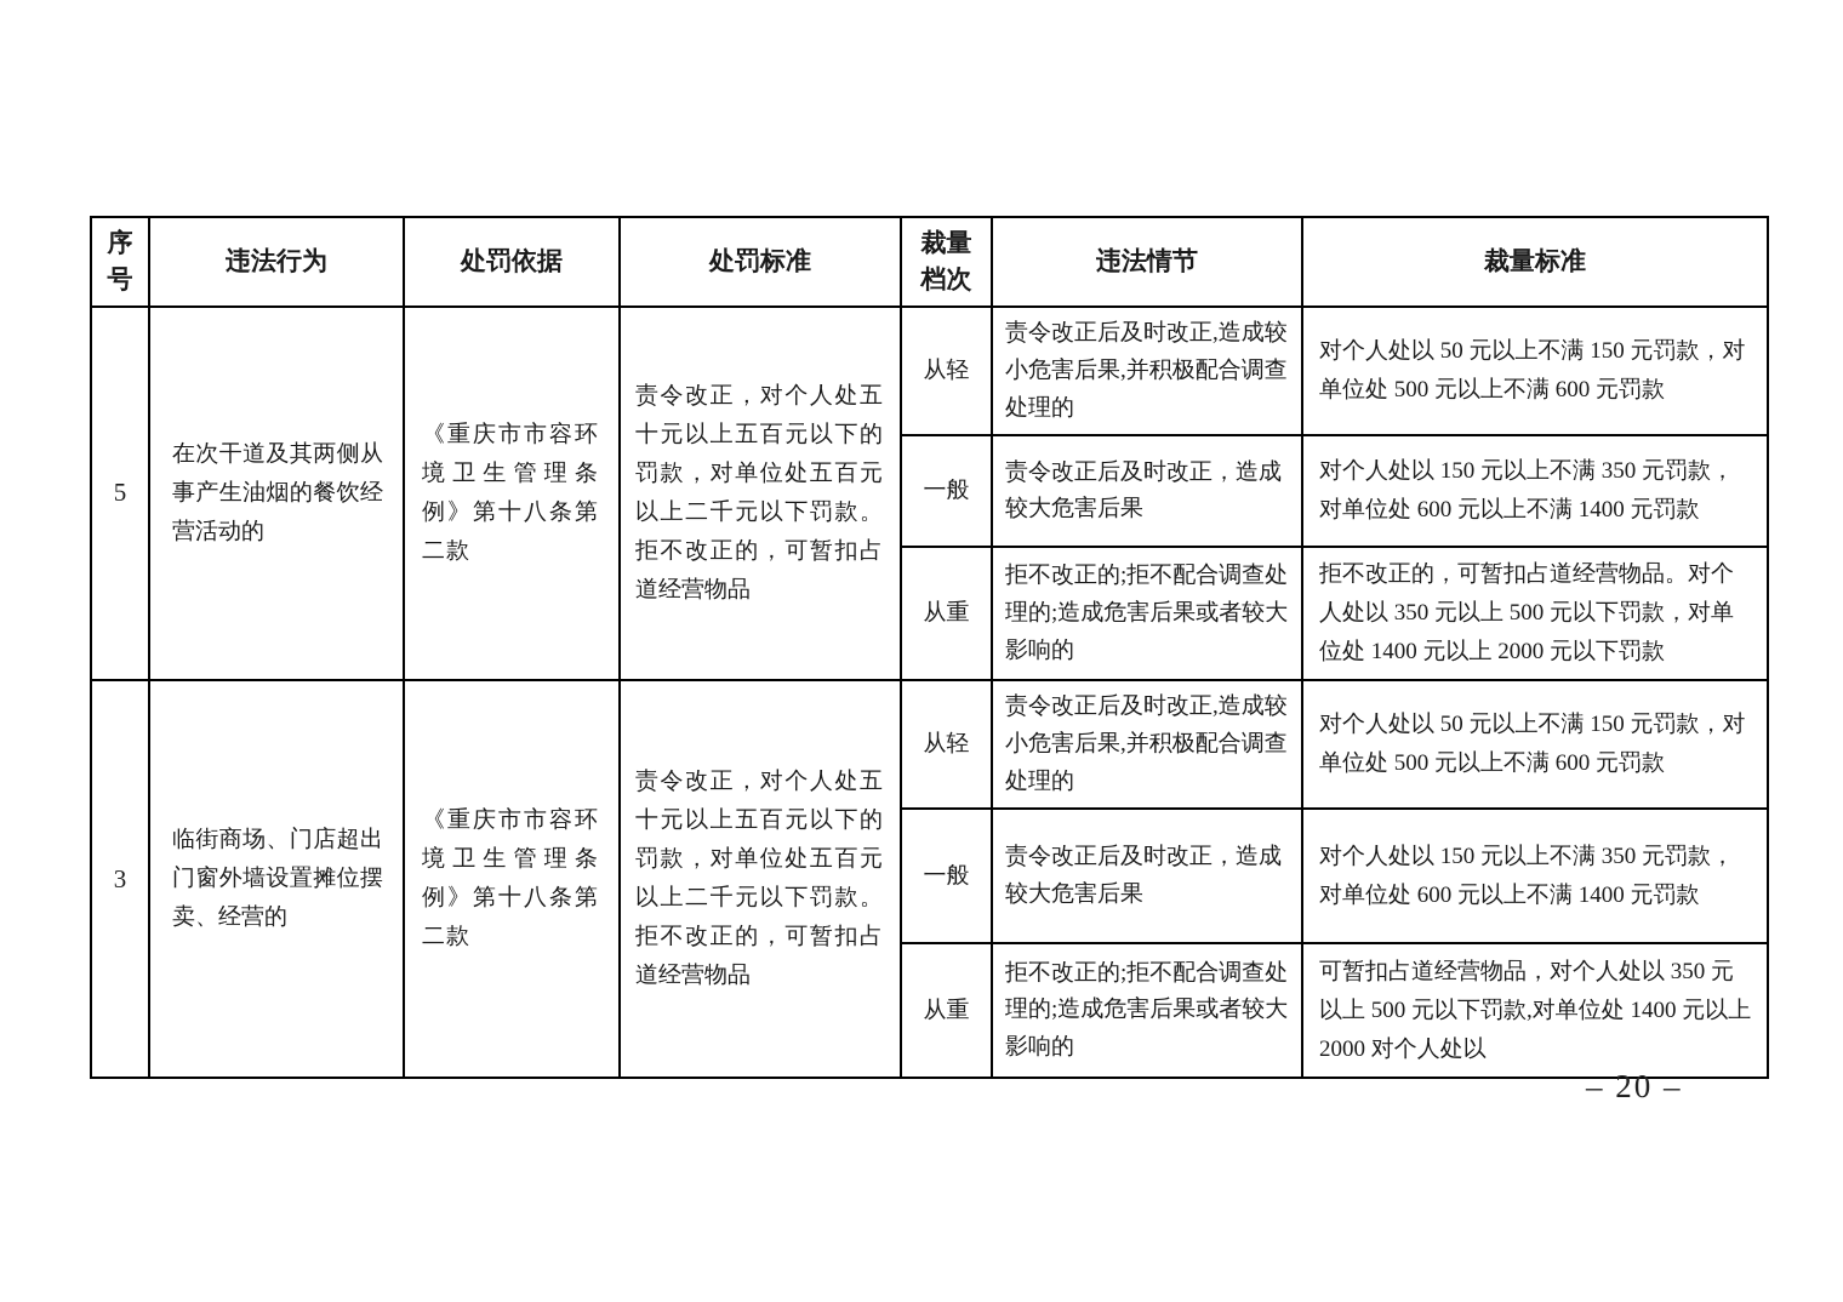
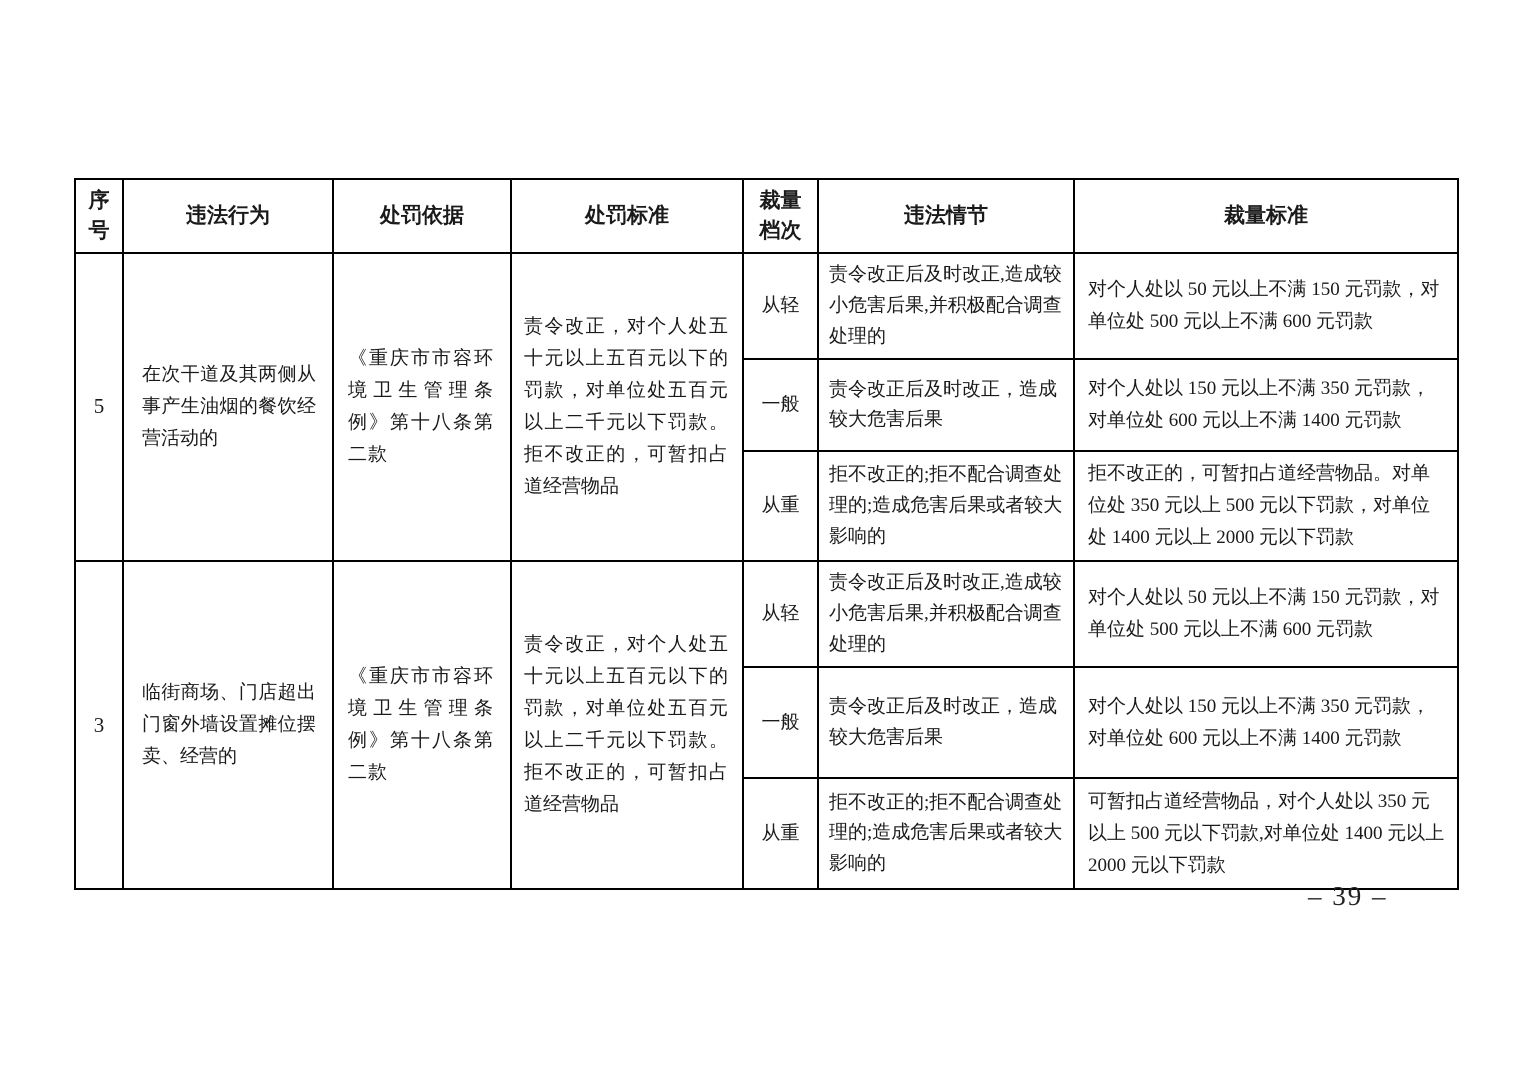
  序号	违法行为	处罚依据	处罚标准	裁量档次	违法情节	裁量标准
  5	在次干道及其两侧从事产生油烟的餐饮经营活动的	《重庆市市容环境卫生管理条例》第十八条第二款	责令改正，对个人处五十元以上五百元以下的罚款，对单位处五百元以上二千元以下罚款。拒不改正的，可暂扣占道经营物品	从轻	责令改正后及时改正,造成较小危害后果,并积极配合调查处理的	对个人处以 50 元以上不满 150 元罚款，对单位处 500 元以上不满 600 元罚款
  一般	责令改正后及时改正，造成较大危害后果	对个人处以 150 元以上不满 350 元罚款，对单位处 600 元以上不满 1400 元罚款
- 从重	拒不改正的;拒不配合调查处理的;造成危害后果或者较大影响的	拒不改正的，可暂扣占道经营物品。对个人处以 350 元以上 500 元以下罚款，对单位处 1400 元以上 2000 元以下罚款
+ 从重	拒不改正的;拒不配合调查处理的;造成危害后果或者较大影响的	拒不改正的，可暂扣占道经营物品。对单位处 350 元以上 500 元以下罚款，对单位处 1400 元以上 2000 元以下罚款
  3	临街商场、门店超出门窗外墙设置摊位摆卖、经营的	《重庆市市容环境卫生管理条例》第十八条第二款	责令改正，对个人处五十元以上五百元以下的罚款，对单位处五百元以上二千元以下罚款。拒不改正的，可暂扣占道经营物品	从轻	责令改正后及时改正,造成较小危害后果,并积极配合调查处理的	对个人处以 50 元以上不满 150 元罚款，对单位处 500 元以上不满 600 元罚款
  一般	责令改正后及时改正，造成较大危害后果	对个人处以 150 元以上不满 350 元罚款，对单位处 600 元以上不满 1400 元罚款
- 从重	拒不改正的;拒不配合调查处理的;造成危害后果或者较大影响的	可暂扣占道经营物品，对个人处以 350 元以上 500 元以下罚款,对单位处 1400 元以上 2000 对个人处以
+ 从重	拒不改正的;拒不配合调查处理的;造成危害后果或者较大影响的	可暂扣占道经营物品，对个人处以 350 元以上 500 元以下罚款,对单位处 1400 元以上 2000 元以下罚款
- – 20 –
+ – 39 –
